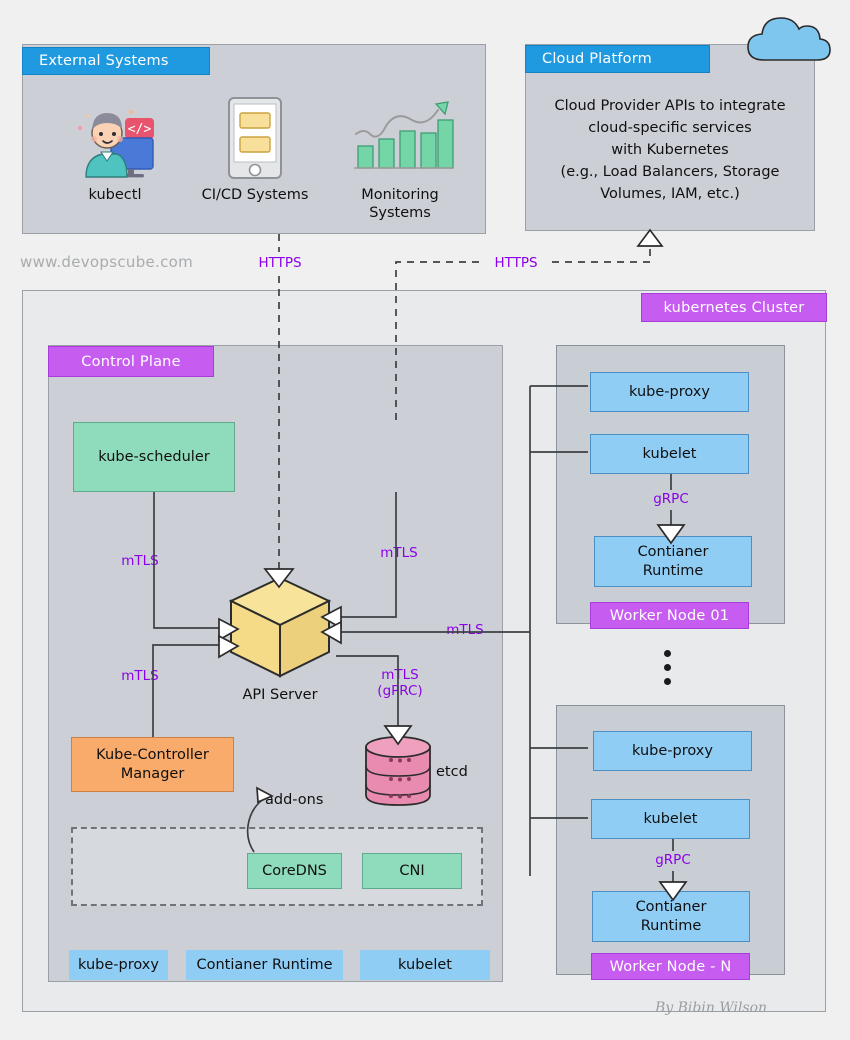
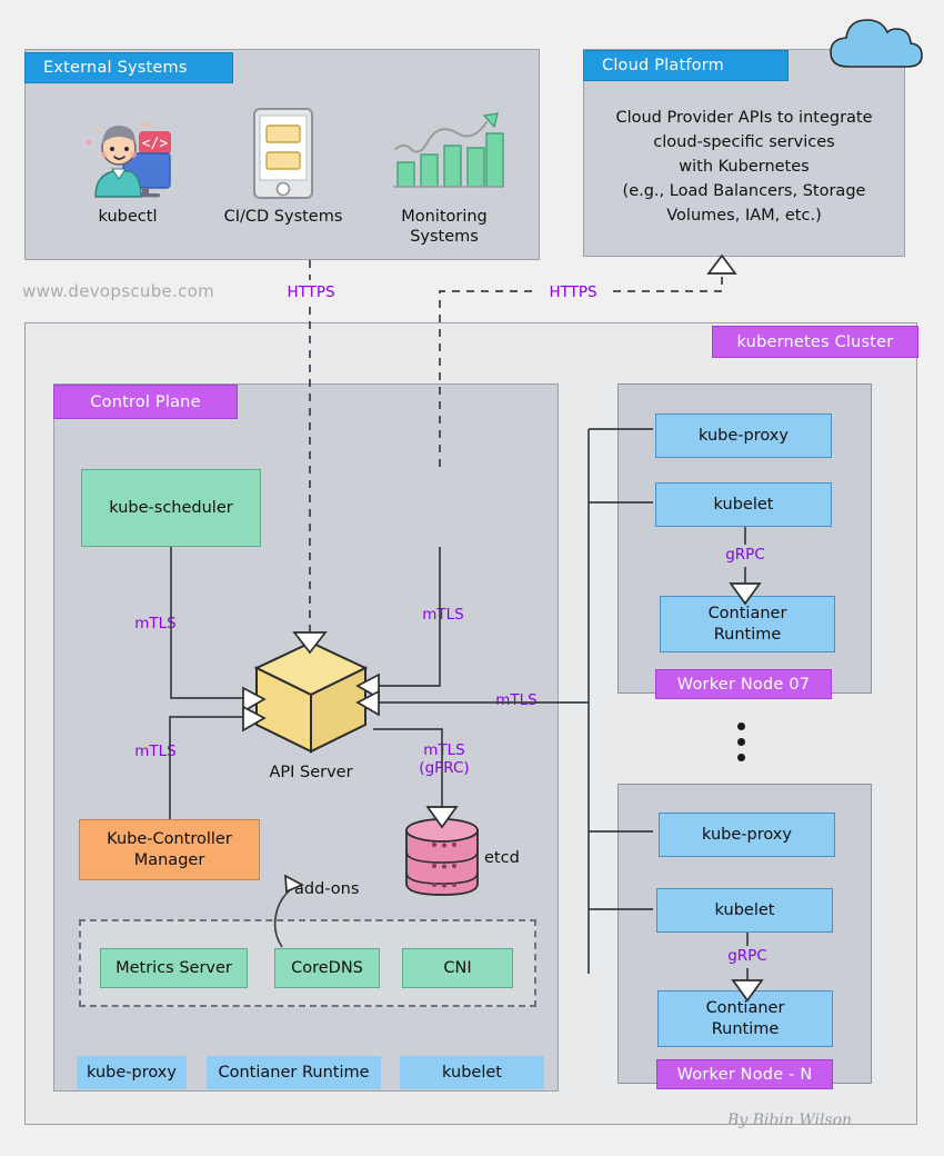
  External Systems
  </>
  kubectl
  CI/CD Systems
  Monitoring Systems
  Cloud Platform
  Cloud Provider APIs to integrate
  cloud-specific services
  with Kubernetes
  (e.g., Load Balancers, Storage
  Volumes, IAM, etc.)
  www.devopscube.com
  kubernetes Cluster
  Control Plane
  kube-scheduler
  Kube-Controller Manager
  API Server
  etcd
  add-ons
+ Metrics Server
  CoreDNS
  CNI
  kube-proxy
  Contianer Runtime
  kubelet
  kube-proxy
  kubelet
  Contianer
  Runtime
- Worker Node 01
+ Worker Node 07
  kube-proxy
  kubelet
  Contianer
  Runtime
  Worker Node - N
  HTTPS
  HTTPS
  mTL
  mTLS
  mTLS
  mTLS
  mLS
  (gPRC)
  gRPC
  gRPC
  By Bibin Wilson
